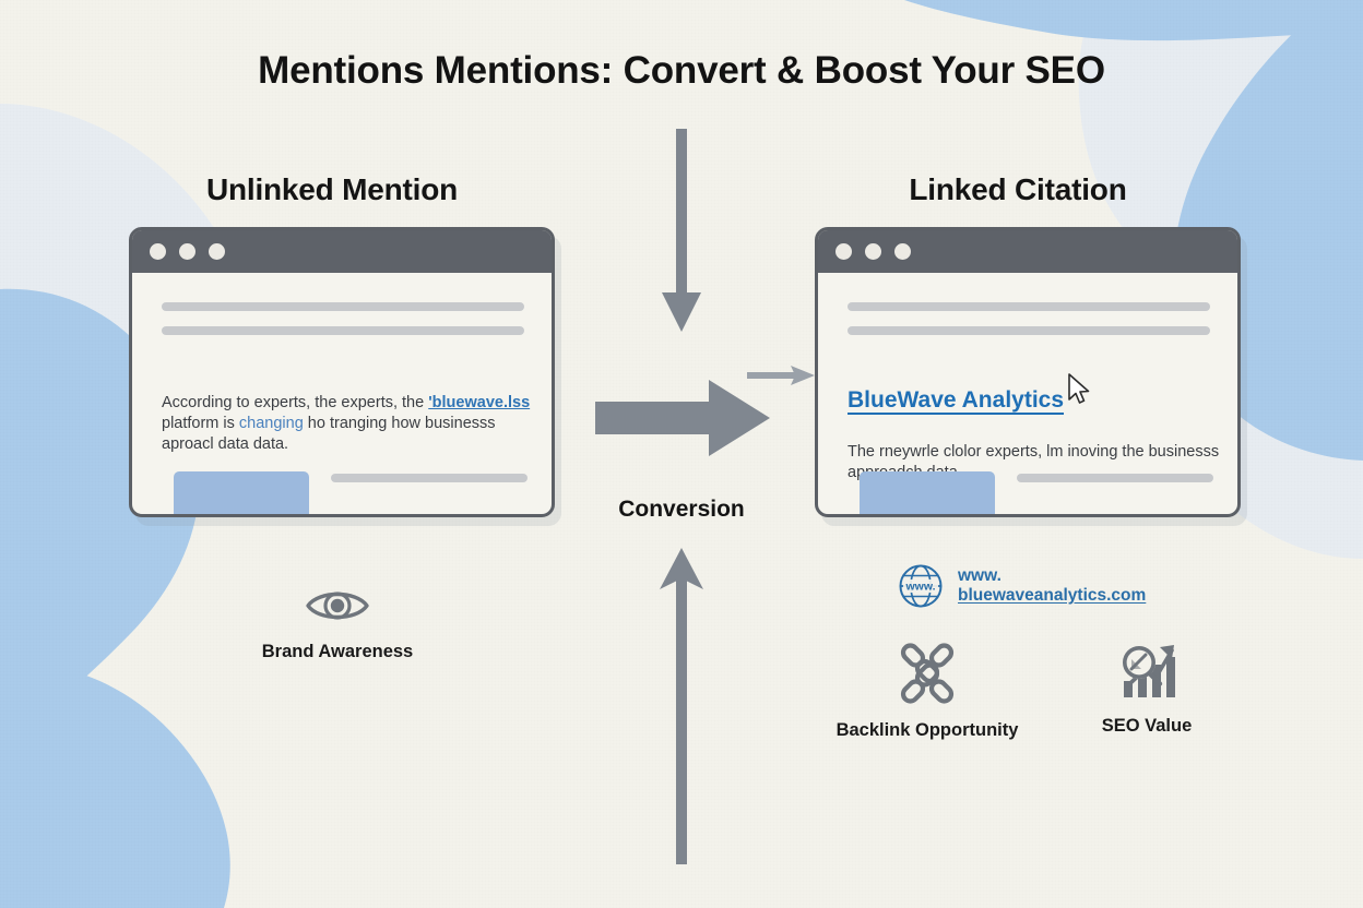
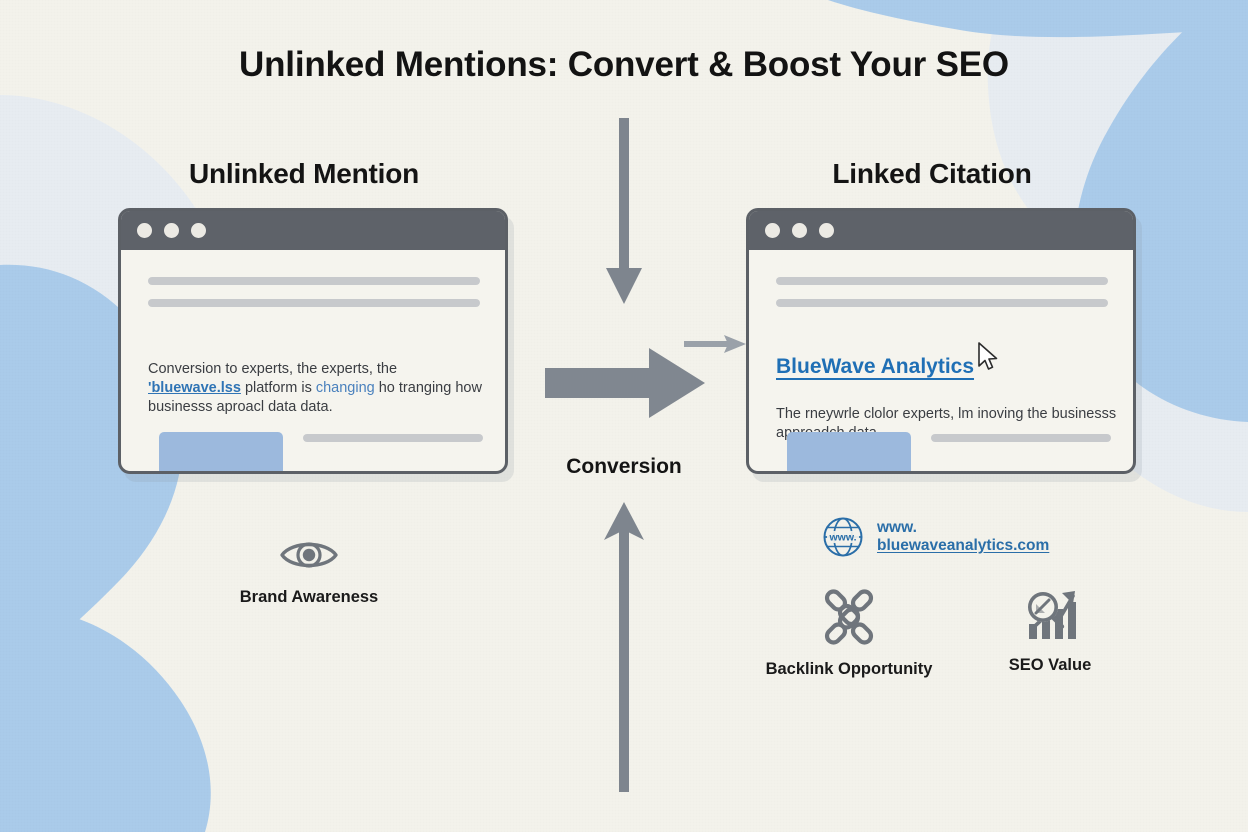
- Mentions Mentions: Convert & Boost Your SEO
+ Unlinked Mentions: Convert & Boost Your SEO
  Unlinked Mention
  Linked Citation
- According to experts, the experts, the 'bluewave.lss platform is changing ho tranging how businesss aproacl data data.
+ Conversion to experts, the experts, the 'bluewave.lss platform is changing ho tranging how businesss aproacl data data.
  BlueWave Analytics
  The rneywrle clolor experts, lm inoving the businesss a
  Conversion
  www.
  www.
  bluewaveanalytics.com
  Brand Awareness
  Backlink Opportunity
  SEO Value
